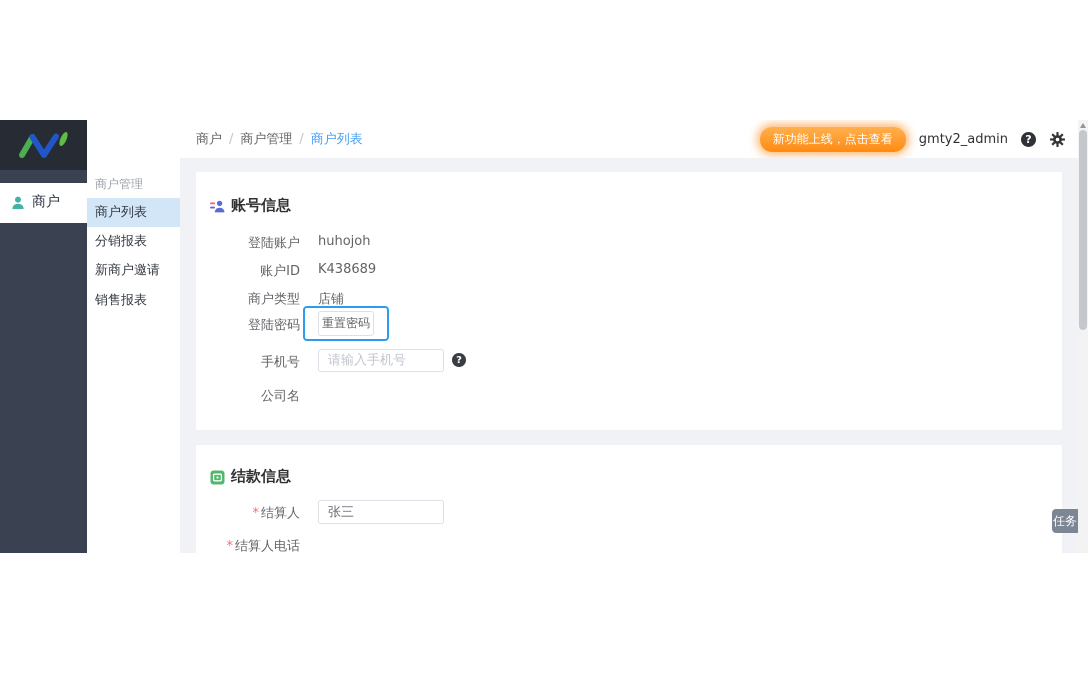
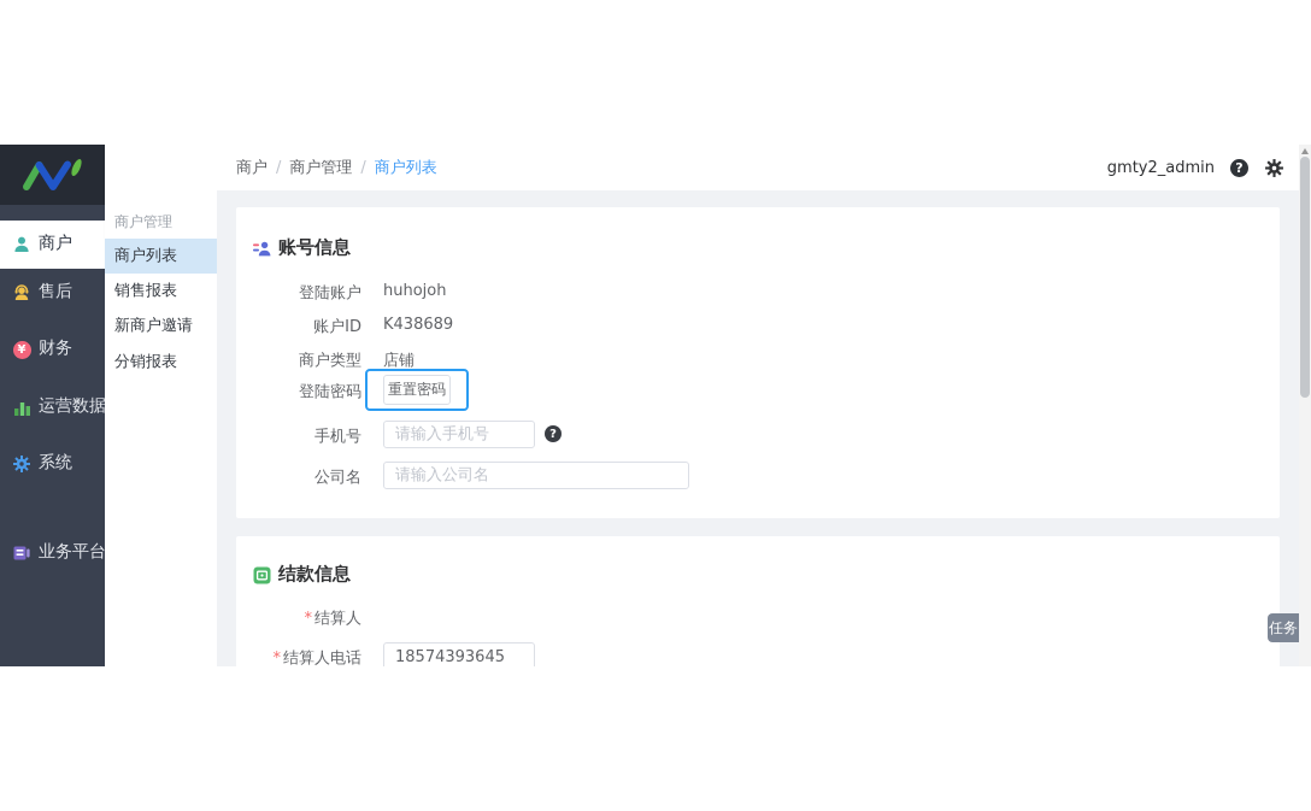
  商户
+ 售后
+ ¥
+ 财务
+ 运营数据
+ 系统
+ 业务平台
  商户管理
  商户列表
- 分销报表
+ 销售报表
  新商户邀请
- 销售报表
+ 分销报表
  商户
  /
  商户管理
  /
  商户列表
- 新功能上线，点击查看
  gmty2_admin
  ?
  账号信息
  登陆账户
  huhojoh
  账户ID
  K438689
  商户类型
  店铺
  登陆密码
  重置密码
  手机号
  请输入手机号
  ?
  公司名
+ 请输入公司名
  结款信息
  * 结算人
- 张三
  * 结算人电话
+ 18574393645
  任务
